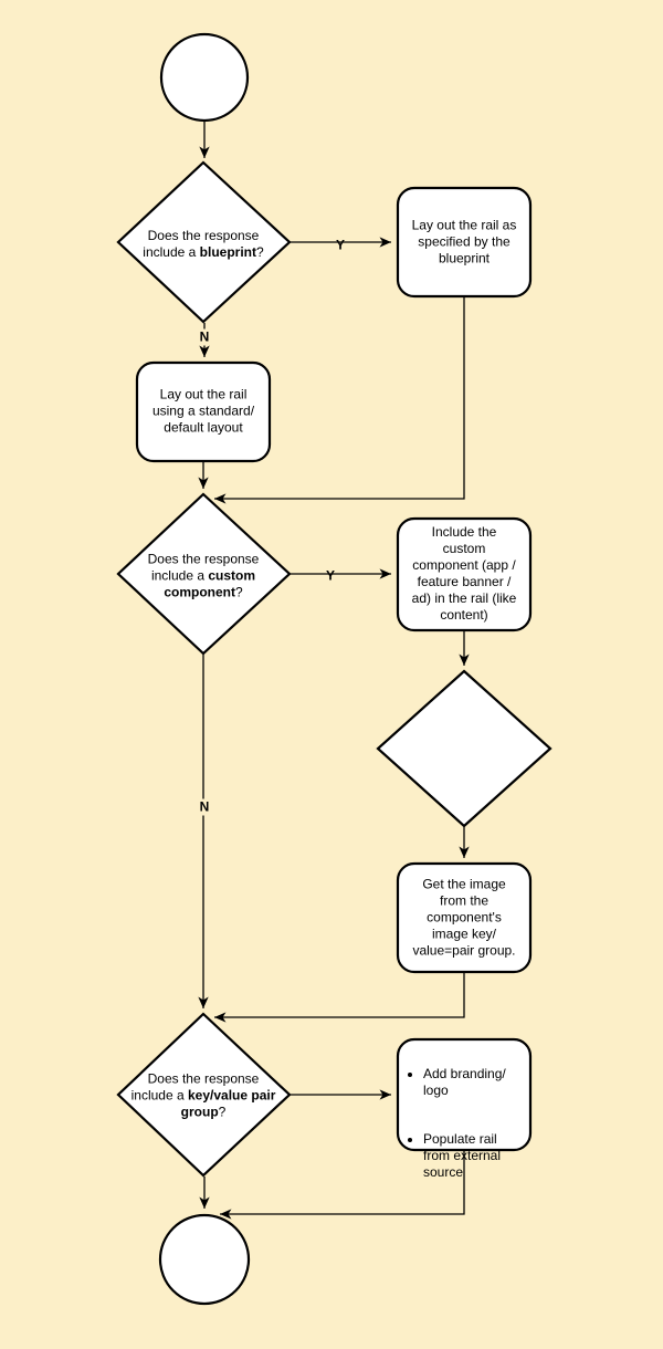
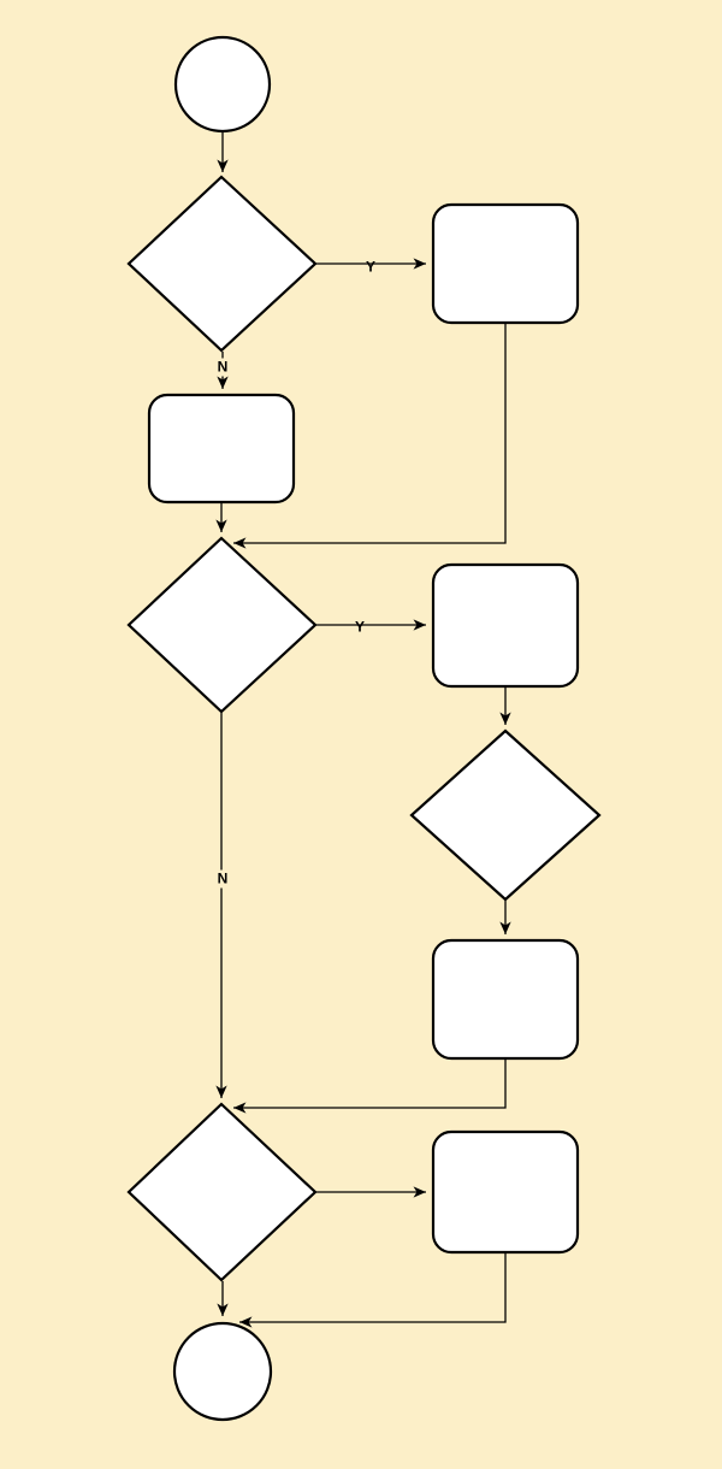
- Does the response include a blueprint?
- Lay out the rail as
- specified by the
- blueprint
- Lay out the rail
- using a standard/
- default layout
- Does the response include a custom component?
- Include the
- custom
- component (app /
- feature banner /
- ad) in the rail (like
- content)
- Get the image
- from the
- component's
- image key/
- value=pair group.
- Does the response include a key/value pair group?
- Add branding/
- logo
- Populate rail
- from external
- source
  Y
  N
  Y
  N
